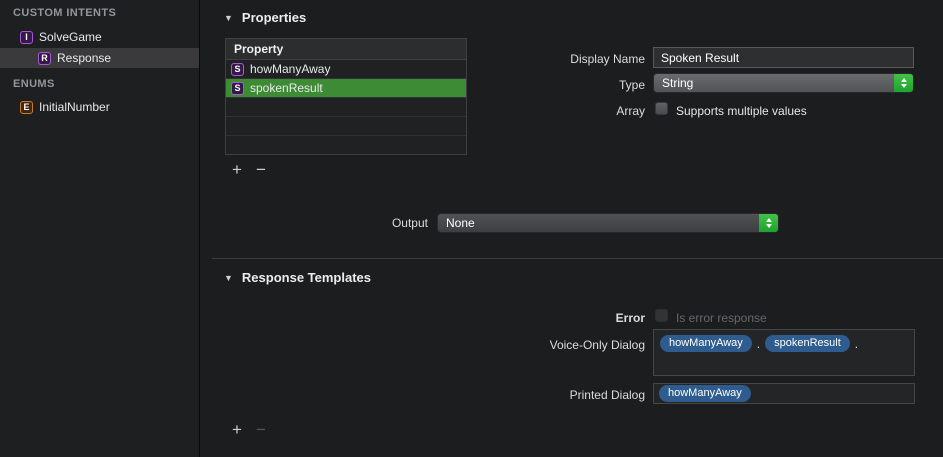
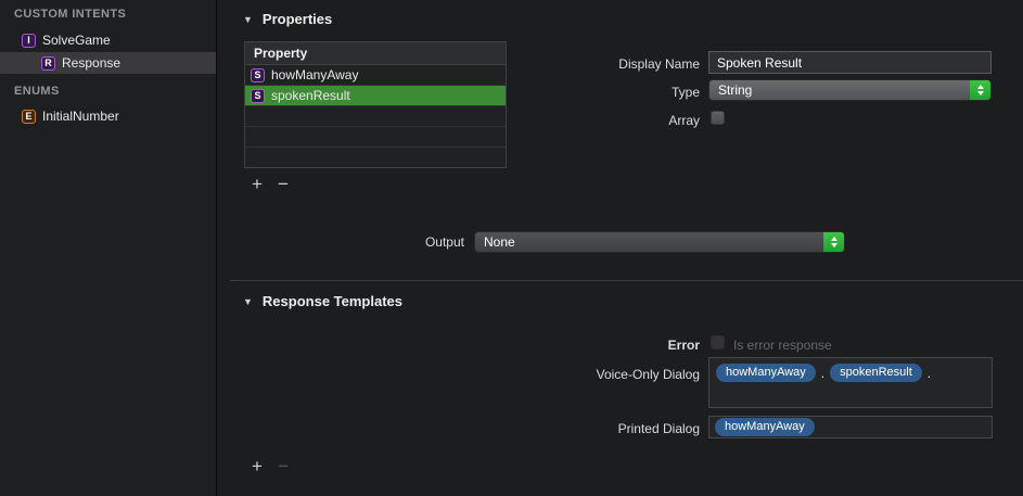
  CUSTOM INTENTS
  I
  SolveGame
  R
  Response
  ENUMS
  E
  InitialNumber
  ▼
  Properties
  Property
  S
  howManyAway
  S
  spokenResult
  +
  −
  Display Name
  Spoken Result
  Type
  String
  Array
- Supports multiple values
  Output
  None
  ▼
  Response Templates
  +
  −
  Error
  Is error response
  Voice-Only Dialog
  howManyAway
  .
  spokenResult
  .
  Printed Dialog
  howManyAway
